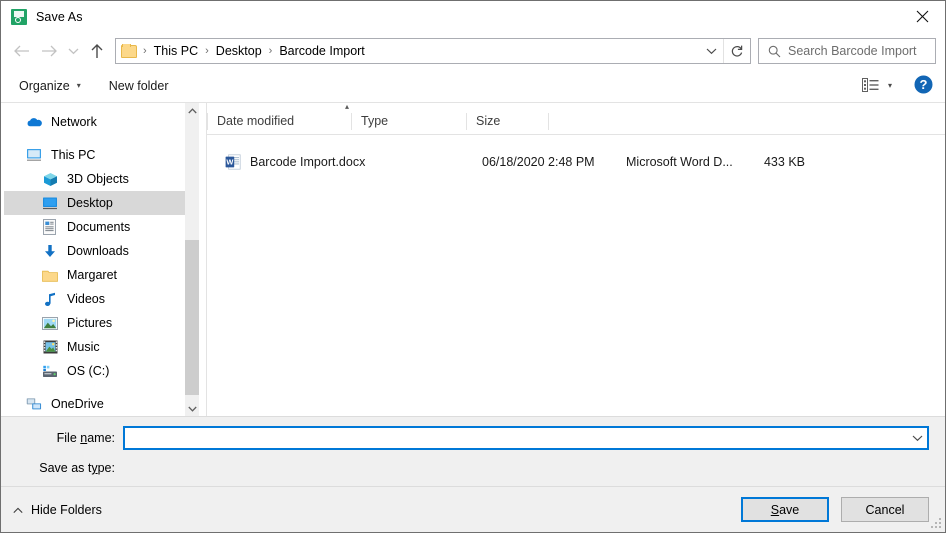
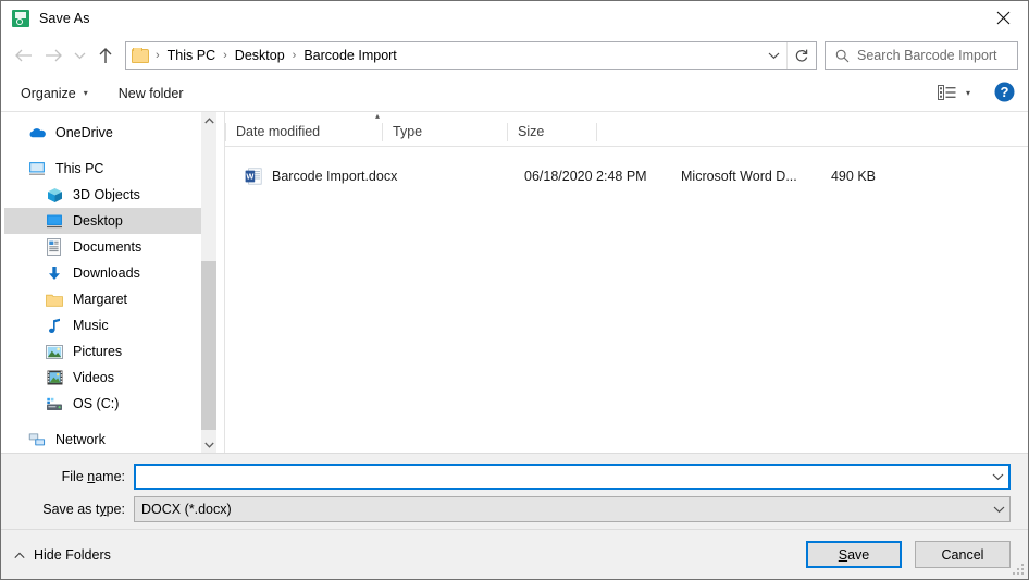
  Save As
  ›
  This PC
  ›
  Desktop
  ›
  Barcode Import
  Search Barcode Import
  Organize
  ▾
  New folder
  ▾
  ?
- Network
+ OneDrive
  This PC
  3D Objects
  Desktop
  Documents
  Downloads
  Margaret
- Videos
+ Music
  Pictures
- Music
+ Videos
  OS (C:)
- OneDrive
+ Network
  ▴
  Date modified
  Type
  Size
  W
  Barcode Import.docx
  06/18/2020 2:48 PM
  Microsoft Word D...
- 433 KB
+ 490 KB
  File name:
  Save as type:
+ DOCX (*.docx)
  Hide Folders
  S
  ave
  Cancel
